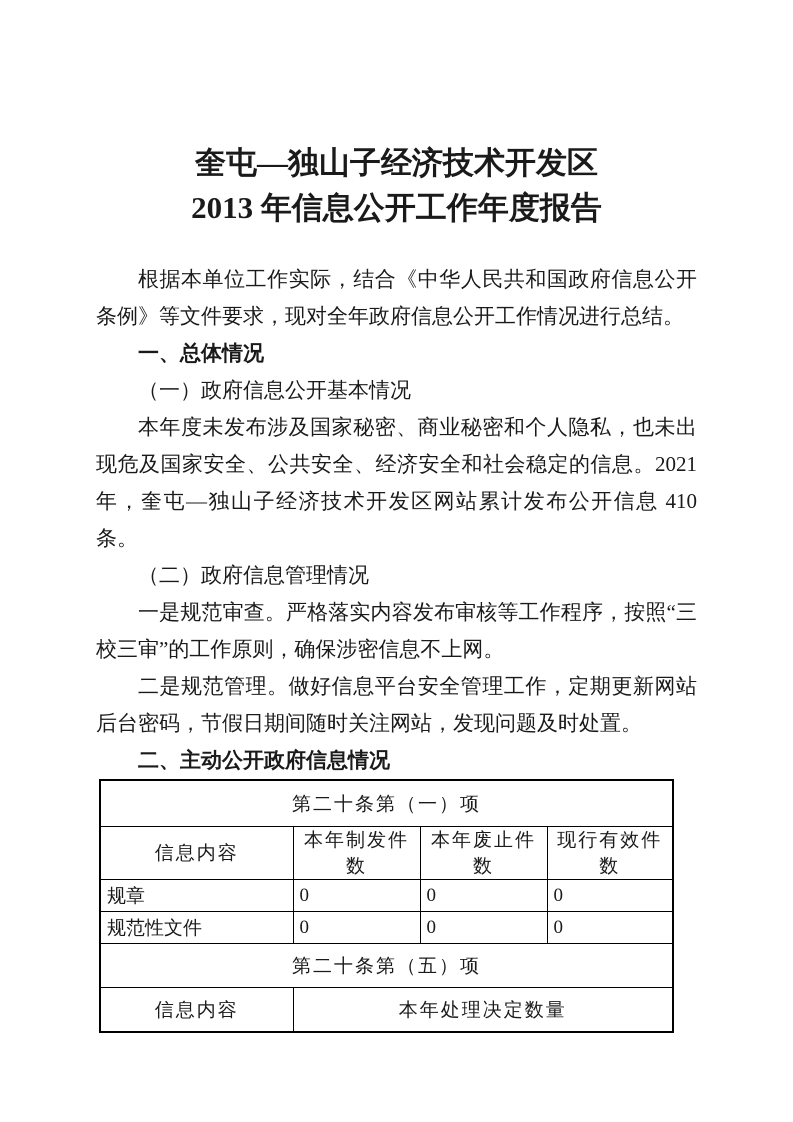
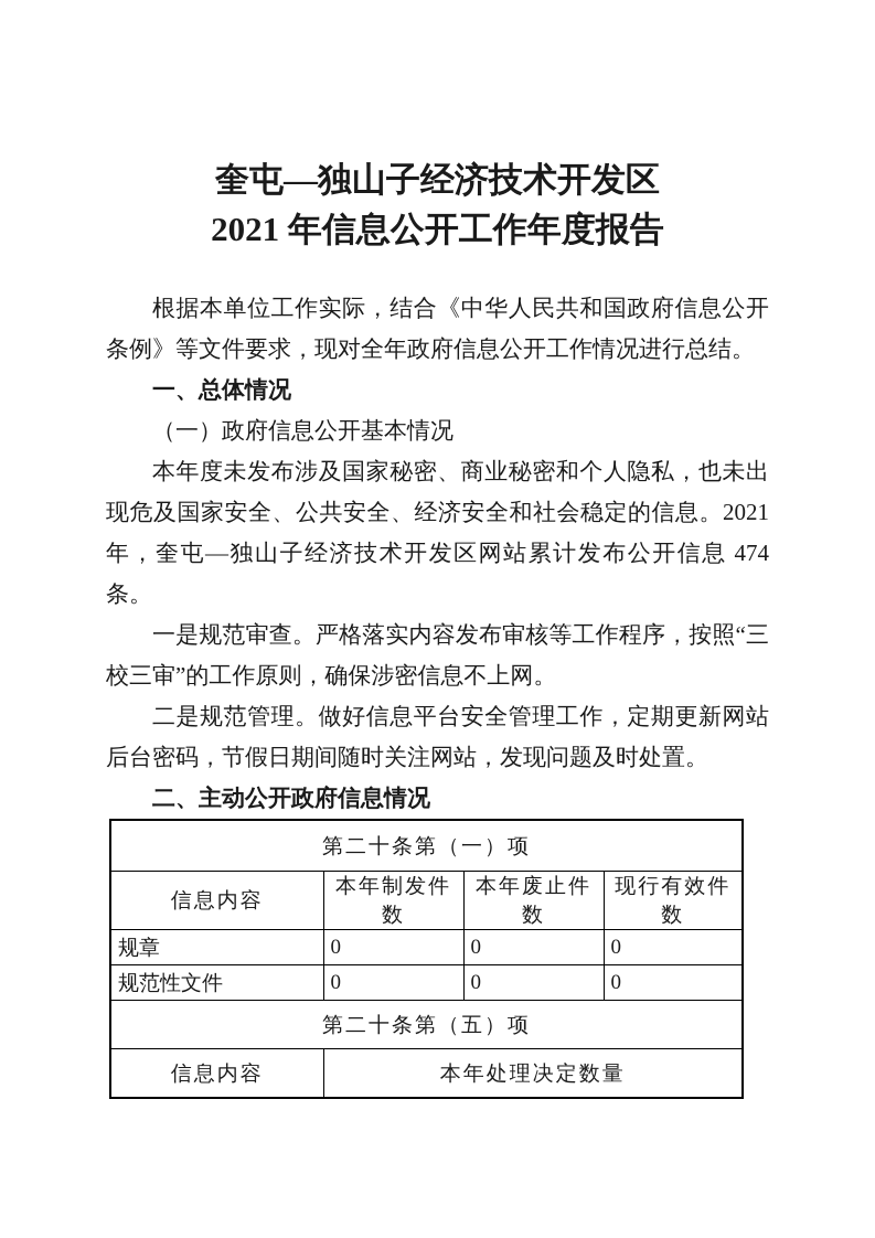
  奎屯—独山子经济技术开发区
- 2013 年信息公开工作年度报告
+ 2021 年信息公开工作年度报告
  根据本单位工作实际，结合《中华人民共和国政府信息公开条例》等文件要求，现对全年政府信息公开工作情况进行总结。
  一、总体情况
  （一）政府信息公开基本情况
- 本年度未发布涉及国家秘密、商业秘密和个人隐私，也未出现危及国家安全、公共安全、经济安全和社会稳定的信息。2021 年，奎屯—独山子经济技术开发区网站累计发布公开信息 410 条。
+ 本年度未发布涉及国家秘密、商业秘密和个人隐私，也未出现危及国家安全、公共安全、经济安全和社会稳定的信息。2021 年，奎屯—独山子经济技术开发区网站累计发布公开信息 474 条。
- （二）政府信息管理情况
  一是规范审查。严格落实内容发布审核等工作程序，按照“三校三审”的工作原则，确保涉密信息不上网。
  二是规范管理。做好信息平台安全管理工作，定期更新网站后台密码，节假日期间随时关注网站，发现问题及时处置。
  二、主动公开政府信息情况
  第二十条第（一）项
  信息内容	本年制发件数	本年废止件数	现行有效件数
  规章	0	0	0
  规范性文件	0	0	0
  第二十条第（五）项
  信息内容	本年处理决定数量
